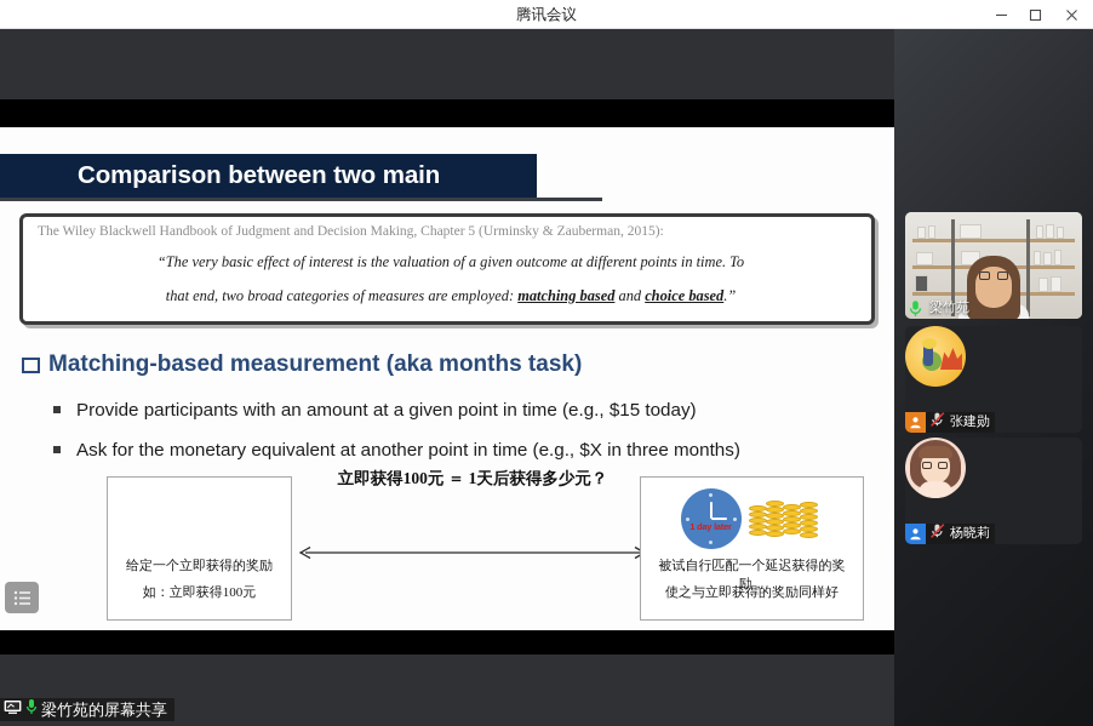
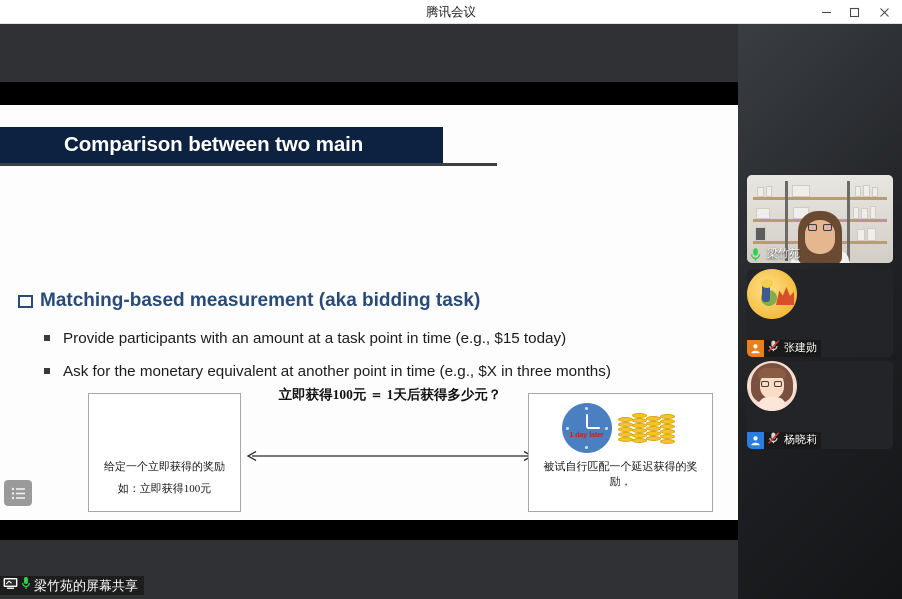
  腾讯会议
  Comparison between two main
- The Wiley Blackwell Handbook of Judgment and Decision Making, Chapter 5 (Urminsky & Zauberman, 2015):
- “The very basic effect of interest is the valuation of a given outcome at different points in time. To
- that end, two broad categories of measures are employed: matching based and choice based.”
- Matching-based measurement (aka months task)
+ Matching-based measurement (aka bidding task)
- Provide participants with an amount at a given point in time (e.g., $15 today)
+ Provide participants with an amount at a task point in time (e.g., $15 today)
  Ask for the monetary equivalent at another point in time (e.g., $X in three months)
  给定一个立即获得的奖励
  如：立即获得100元
  立即获得100元 ＝ 1天后获得多少元？
  1 day later
  被试自行匹配一个延迟获得的奖励，
- 使之与立即获得的奖励同样好
  梁竹苑的屏幕共享
  梁竹苑
  张建勋
  杨晓莉
